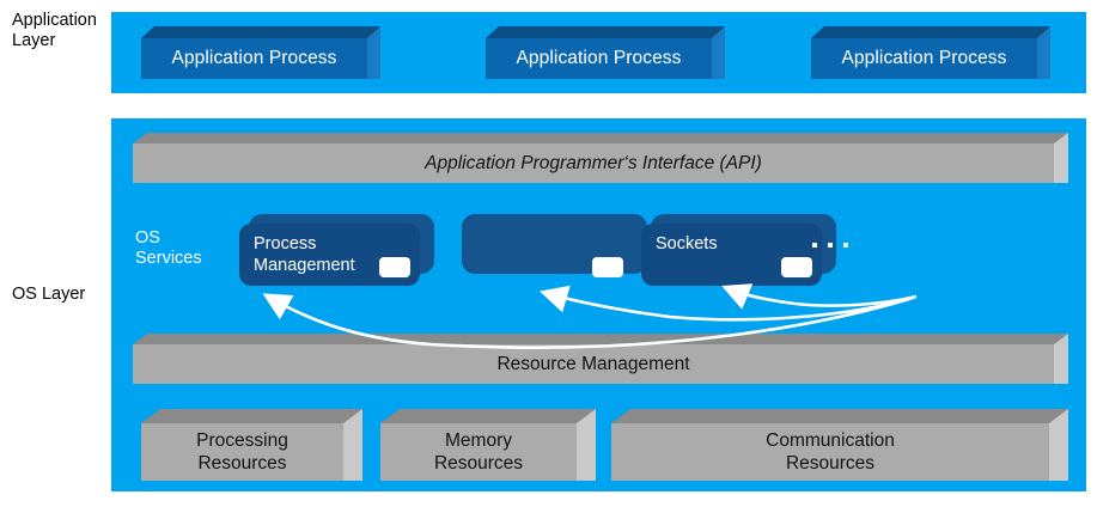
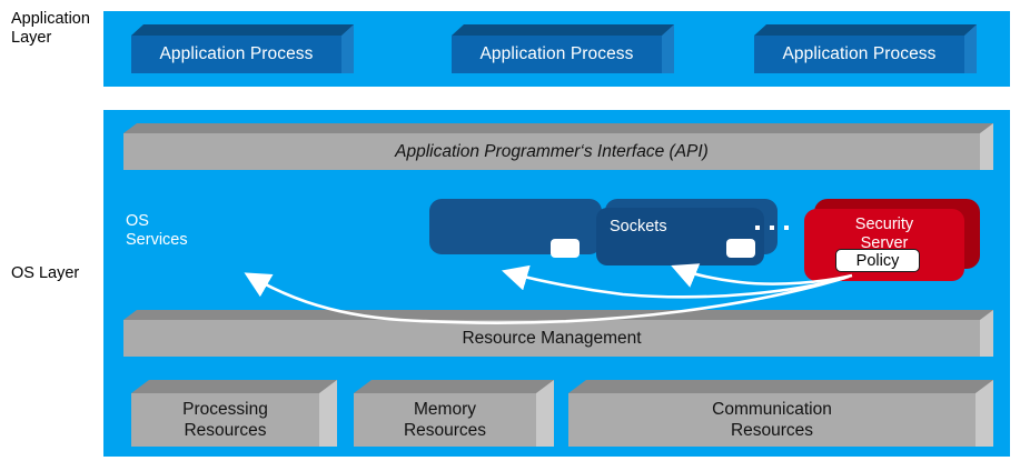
  Application
  Layer
  OS Layer
  Application Process
  Application Process
  Application Process
  Application Programmer‘s Interface (API)
- Process
- Management
  Sockets
  Resource Management
  Processing
  Resources
  Memory
  Resources
  Communication
  Resources
  OS
  Services
+ Security
+ Server
+ Policy
